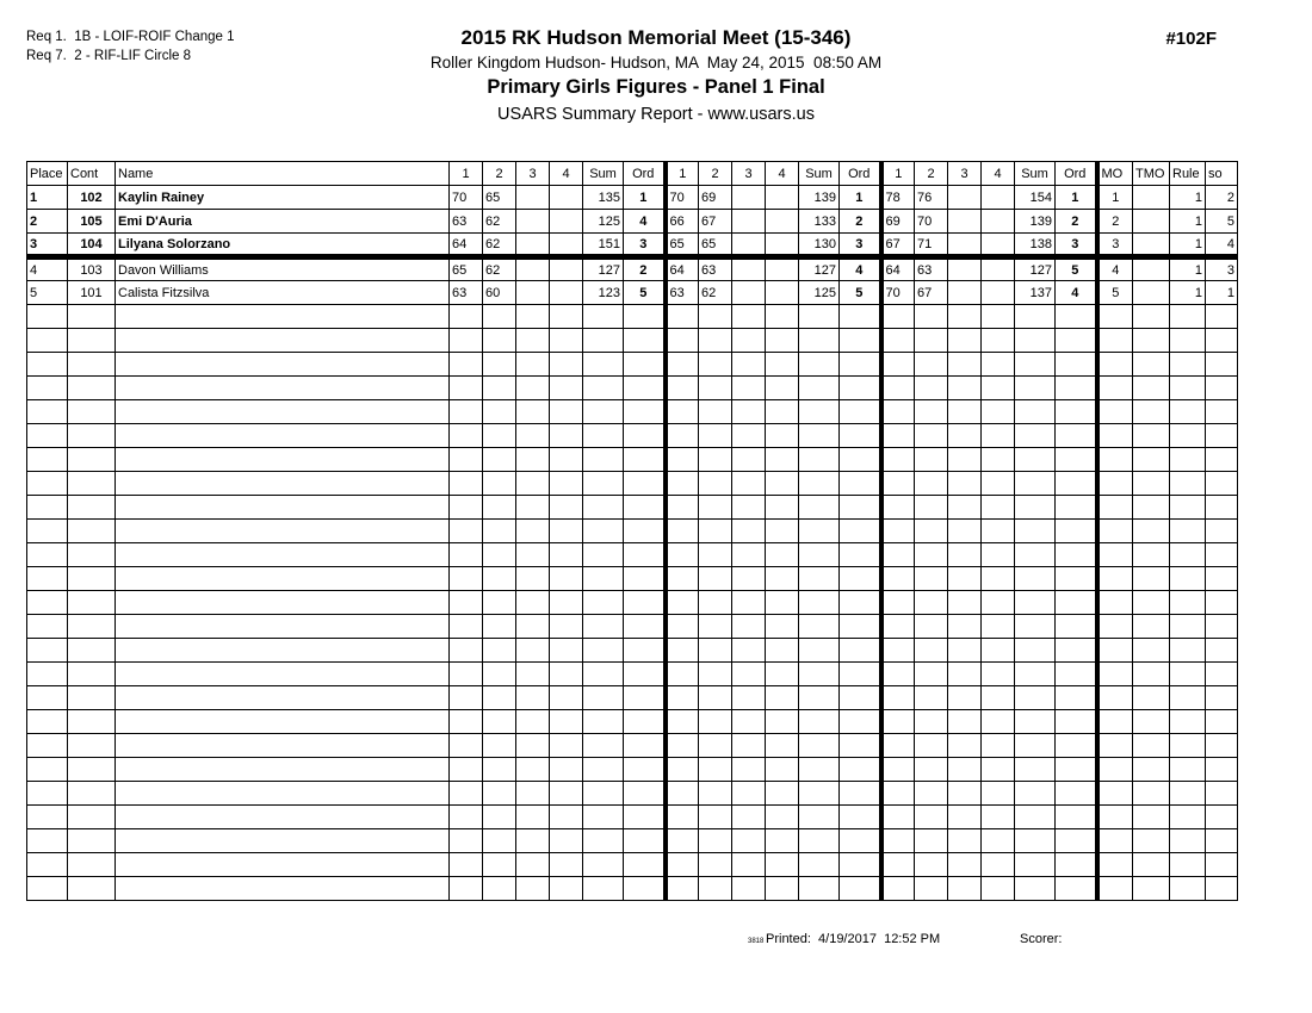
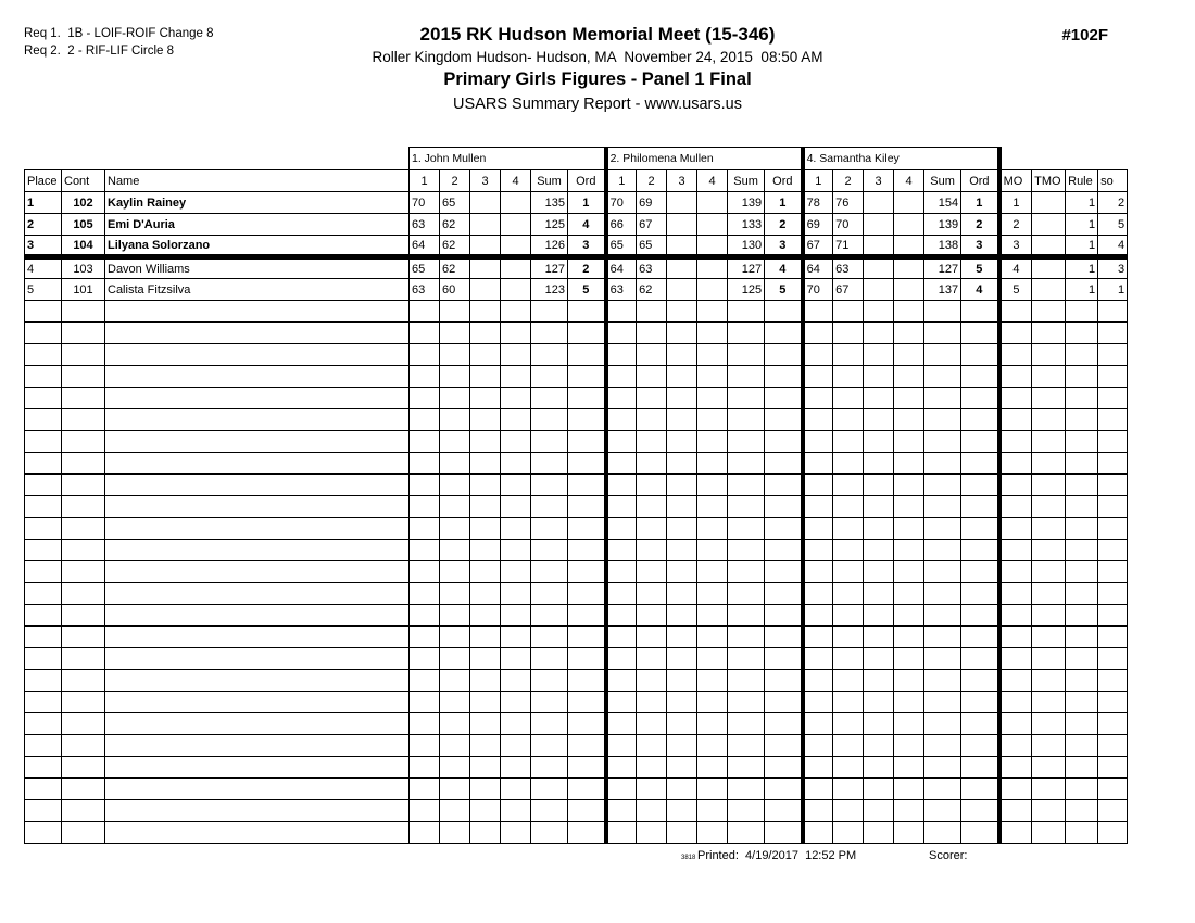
- Req 1. 1B - LOIF-ROIF Change 1
+ Req 1. 1B - LOIF-ROIF Change 8
- Req 7. 2 - RIF-LIF Circle 8
+ Req 2. 2 - RIF-LIF Circle 8
  2015 RK Hudson Memorial Meet (15-346)
  #102F
- Roller Kingdom Hudson- Hudson, MA May 24, 2015 08:50 AM
+ Roller Kingdom Hudson- Hudson, MA November 24, 2015 08:50 AM
  Primary Girls Figures - Panel 1 Final
  USARS Summary Report - www.usars.us
+ 	1. John Mullen	2. Philomena Mullen	4. Samantha Kiley
  Place	Cont	Name	1	2	3	4	Sum	Ord	1	2	3	4	Sum	Ord	1	2	3	4	Sum	Ord	MO	TMO	Rule	so
  1	102	Kaylin Rainey	70	65			135	1	70	69			139	1	78	76			154	1	1		1	2
  2	105	Emi D'Auria	63	62			125	4	66	67			133	2	69	70			139	2	2		1	5
- 3	104	Lilyana Solorzano	64	62			151	3	65	65			130	3	67	71			138	3	3		1	4
+ 3	104	Lilyana Solorzano	64	62			126	3	65	65			130	3	67	71			138	3	3		1	4
  4	103	Davon Williams	65	62			127	2	64	63			127	4	64	63			127	5	4		1	3
  5	101	Calista Fitzsilva	63	60			123	5	63	62			125	5	70	67			137	4	5		1	1
  Printed: 4/19/2017 12:52 PM
  Scorer:
